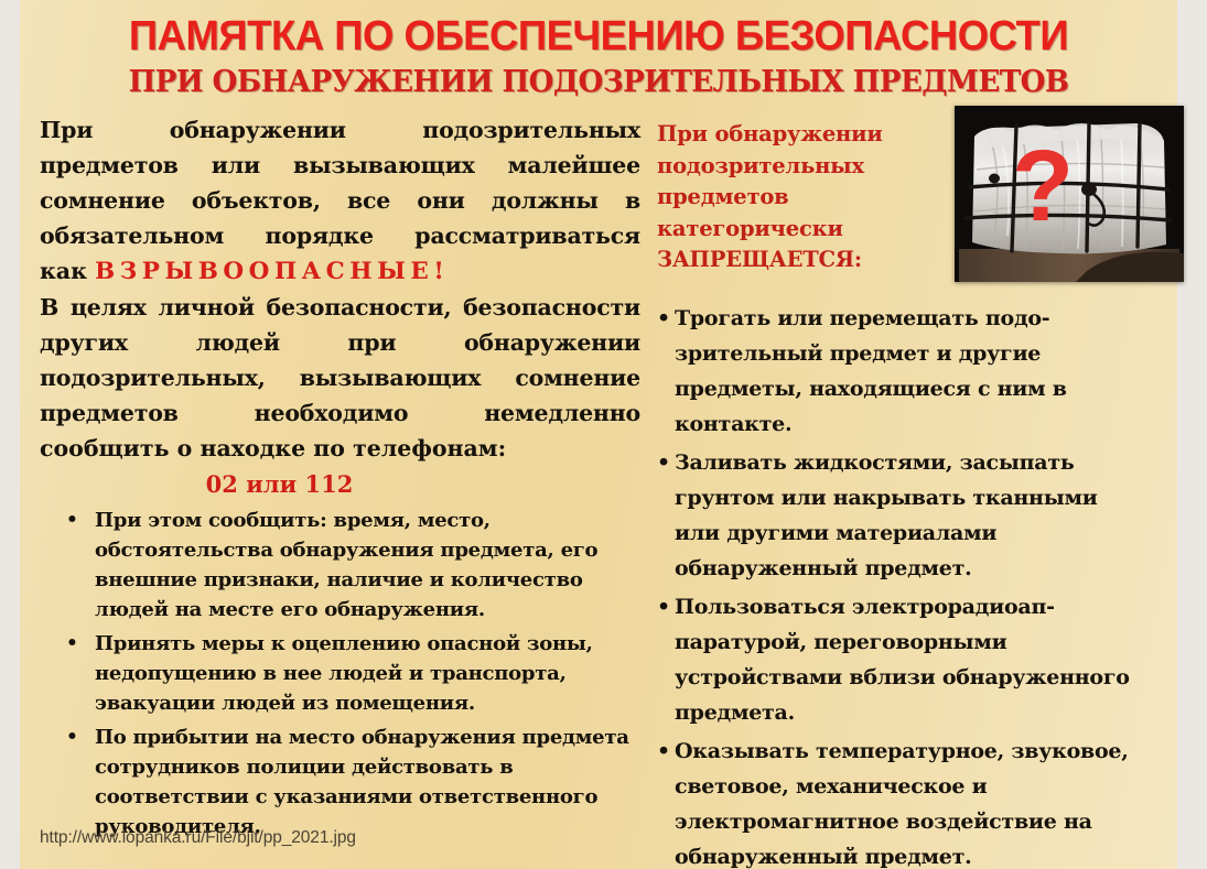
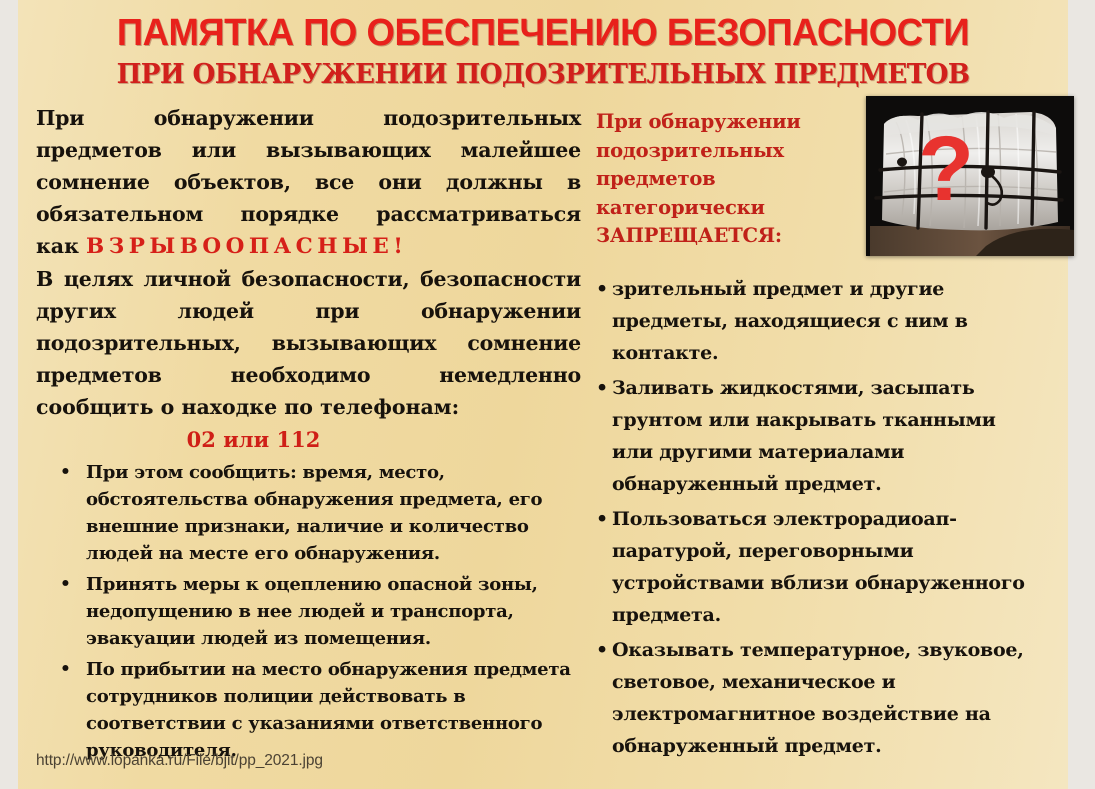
  ПАМЯТКА ПО ОБЕСПЕЧЕНИЮ БЕЗОПАСНОСТИ
  ПРИ ОБНАРУЖЕНИИ ПОДОЗРИТЕЛЬНЫХ ПРЕДМЕТОВ
  При обнаружении подозрительных
  предметов или вызывающих малейшее
  сомнение объектов, все они должны в
  обязательном порядке рассматриваться
  как ВЗРЫВООПАСНЫЕ!
  В целях личной безопасности, безопасности
  других людей при обнаружении
  подозрительных, вызывающих сомнение
  предметов необходимо немедленно
  сообщить о находке по телефонам:
  02 или 112
  •
  При этом сообщить: время, место,
  обстоятельства обнаружения предмета, его
  внешние признаки, наличие и количество
  людей на месте его обнаружения.
  •
  Принять меры к оцеплению опасной зоны,
  недопущению в нее людей и транспорта,
  эвакуации людей из помещения.
  •
  По прибытии на место обнаружения предмета
  сотрудников полиции действовать в
  соответствии с указаниями ответственного
  руководителя.
  При обнаружении
  подозрительных
  предметов
  категорически
  ЗАПРЕЩАЕТСЯ:
  •
- Трогать или перемещать подо-
  зрительный предмет и другие
  предметы, находящиеся с ним в
  контакте.
  •
  Заливать жидкостями, засыпать
  грунтом или накрывать тканными
  или другими материалами
  обнаруженный предмет.
  •
  Пользоваться электрорадиоап-
  паратурой, переговорными
  устройствами вблизи обнаруженного
  предмета.
  •
  Оказывать температурное, звуковое,
  световое, механическое и
  электромагнитное воздействие на
  обнаруженный предмет.
  ?
  http://www.lopanka.ru/File/bjit/pp_2021.jpg
